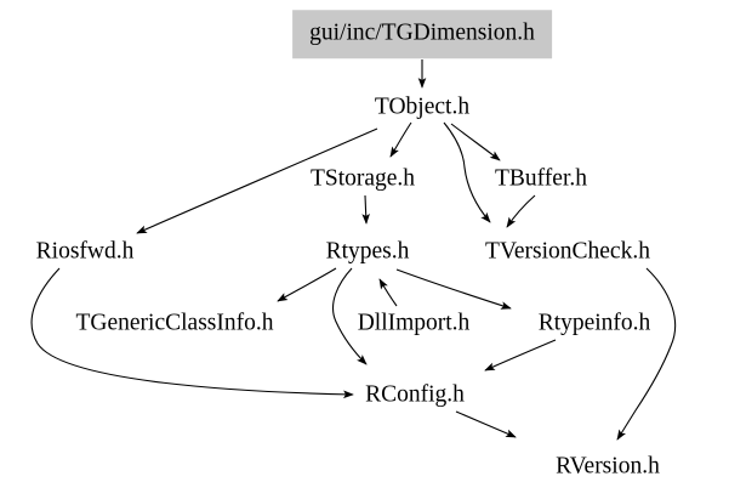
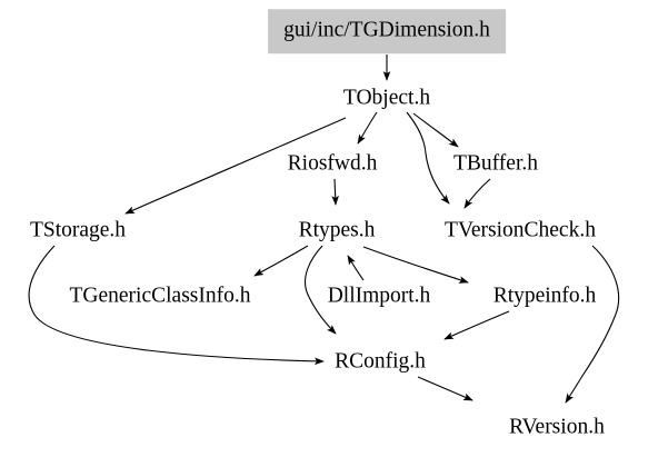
  gui/inc/TGDimension.h
  TObject.h
- TStorage.h
+ Riosfwd.h
  TBuffer.h
- Riosfwd.h
+ TStorage.h
  Rtypes.h
  TVersionCheck.h
  TGenericClassInfo.h
  DllImport.h
  Rtypeinfo.h
  RConfig.h
  RVersion.h
